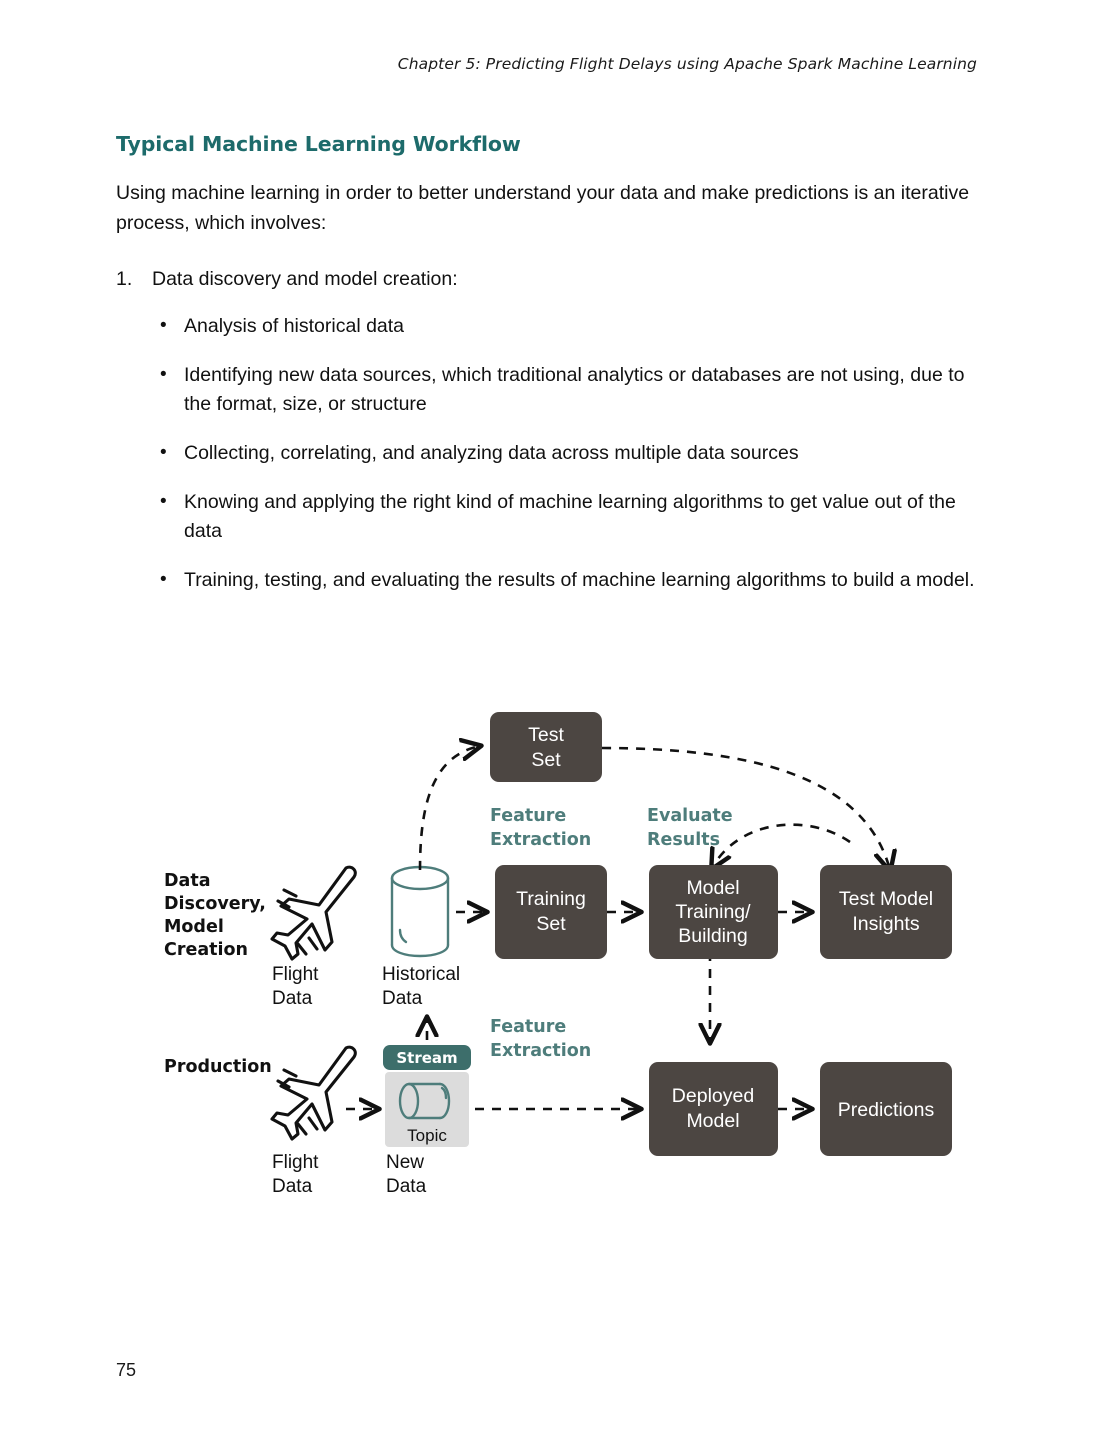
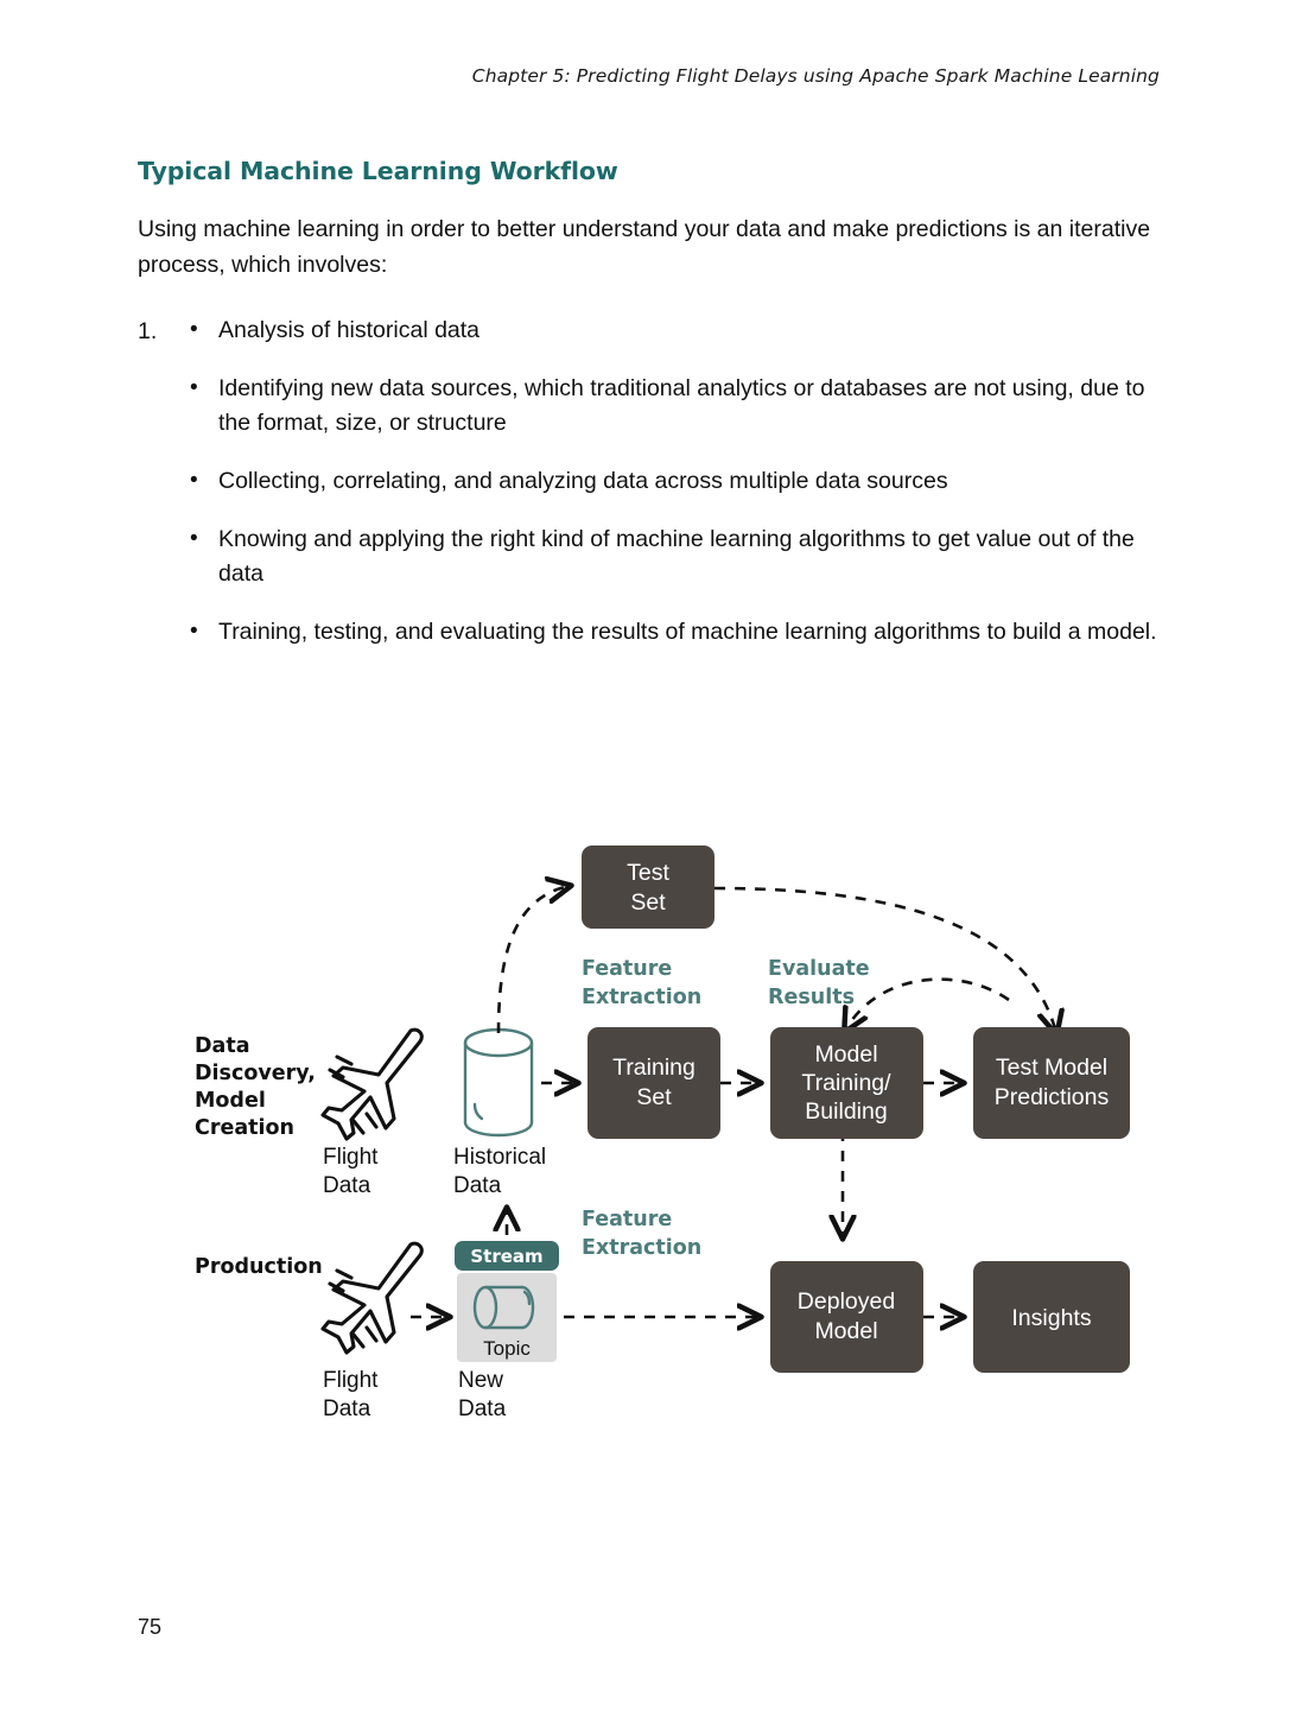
  Chapter 5: Predicting Flight Delays using Apache Spark Machine Learning
  Typical Machine Learning Workflow
  Using machine learning in order to better understand your data and make predictions is an iterative process, which involves:
  1.
- Data discovery and model creation:
  •
  Analysis of historical data
  •
  Identifying new data sources, which traditional analytics or databases are not using, due to the format, size, or structure
  •
  Collecting, correlating, and analyzing data across multiple data sources
  •
  Knowing and applying the right kind of machine learning algorithms to get value out of the data
  •
  Training, testing, and evaluating the results of machine learning algorithms to build a model.
  Data
  Discovery,
  Model
  Creation
  Production
  Flight
  Data
  Historical
  Data
  Flight
  Data
  Stream
  Topic
  New
  Data
  Feature
  Extraction
  Evaluate
  Results
  Feature
  Extraction
  Test
  Set
  Training
  Set
  Model
  Training/
  Building
  Test Model
- Insights
+ Predictions
  Deployed
  Model
- Predictions
+ Insights
  75
